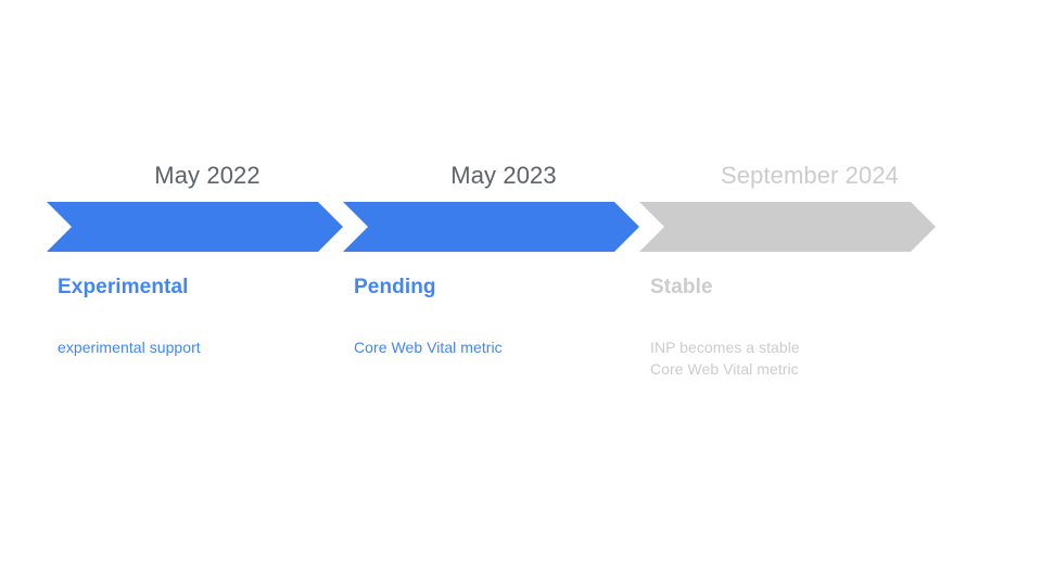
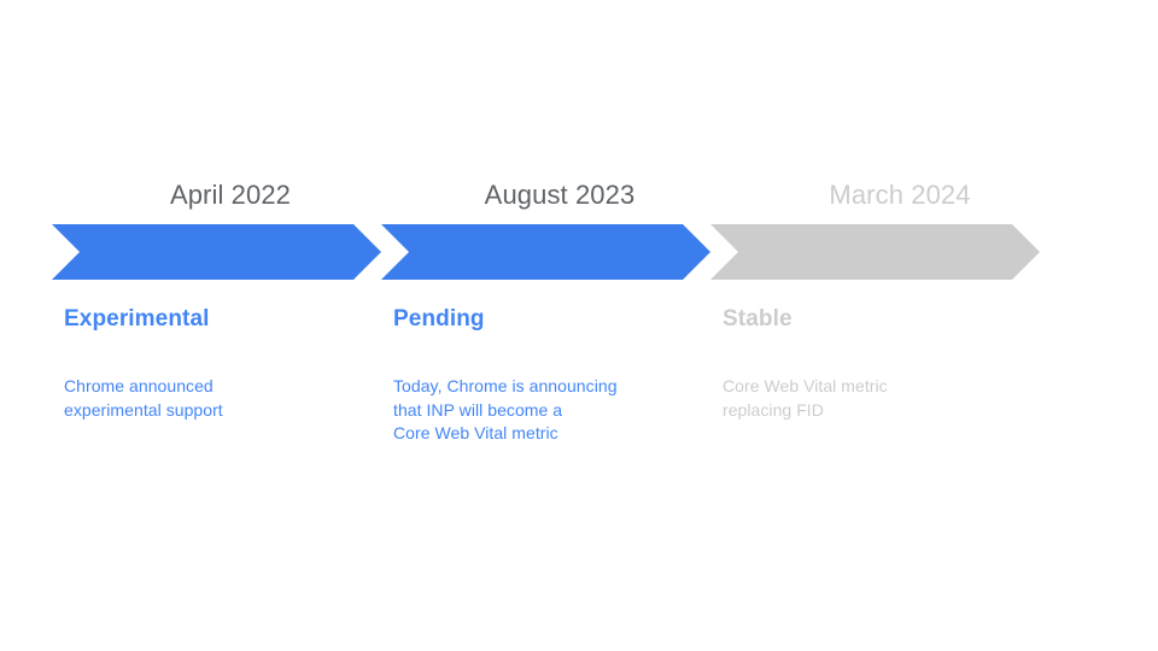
- May 2022
+ April 2022
  Experimental
+ Chrome announced
  experimental support
- May 2023
+ August 2023
  Pending
+ Today, Chrome is announcing
+ that INP will become a
  Core Web Vital metric
- September 2024
+ March 2024
  Stable
- INP becomes a stable
  Core Web Vital metric
+ replacing FID
